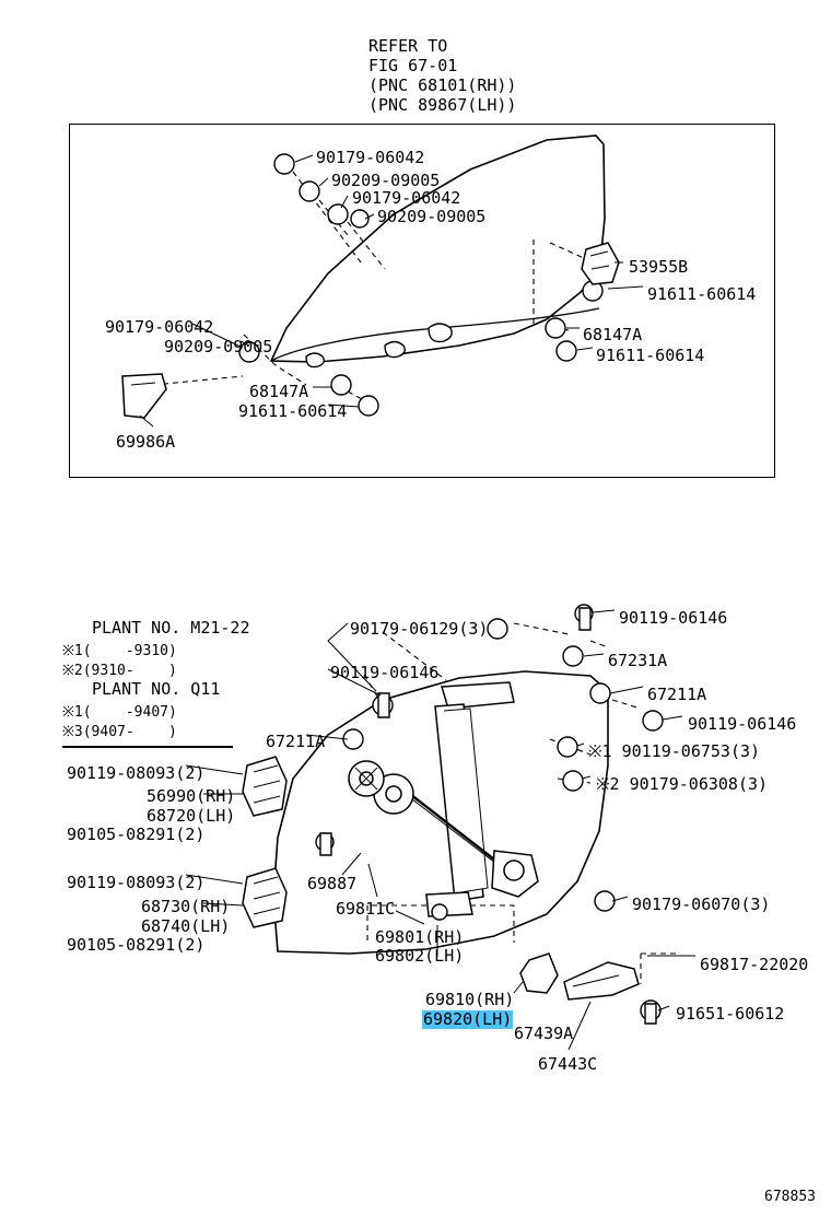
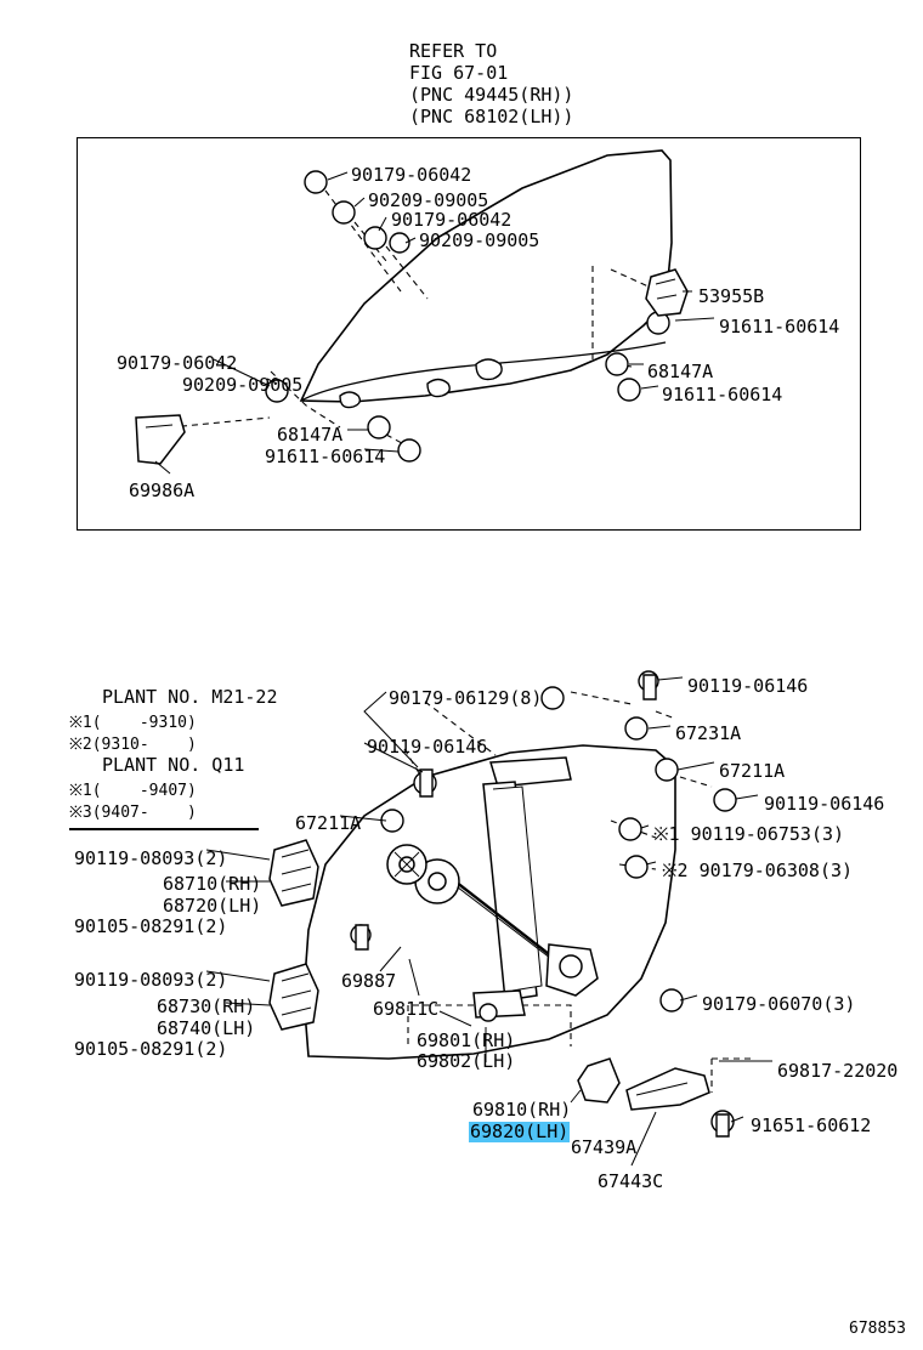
  REFER TO
  FIG 67-01
- (PNC 68101(RH))
+ (PNC 49445(RH))
- (PNC 89867(LH))
+ (PNC 68102(LH))
  90179-06042
  90209-09005
  90179-06042
  90209-09005
  53955B
  91611-60614
  68147A
  91611-60614
  90179-06042
  90209-09005
  68147A
  91611-60614
  69986A
  PLANT NO. M21-22
  ※1( -9310)
  ※2(9310- )
  PLANT NO. Q11
  ※1( -9407)
  ※3(9407- )
- 90179-06129(3)
+ 90179-06129(8)
  90119-06146
  67231A
  90119-06146
  67211A
  90119-06146
  ※1 90119-06753(3)
  ※2 90179-06308(3)
  67211A
  90119-08093(2)
- 56990(RH)
+ 68710(RH)
  68720(LH)
  90105-08291(2)
  90119-08093(2)
  68730(RH)
  68740(LH)
  90105-08291(2)
  69887
  69811C
  69801(RH)
  69802(LH)
  90179-06070(3)
  69817-22020
  91651-60612
  69810(RH)
  67439A
  67443C
  69820(LH)
  678853
